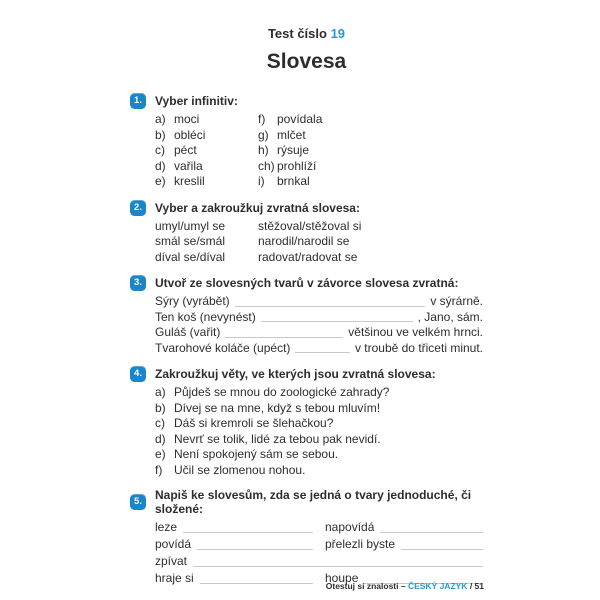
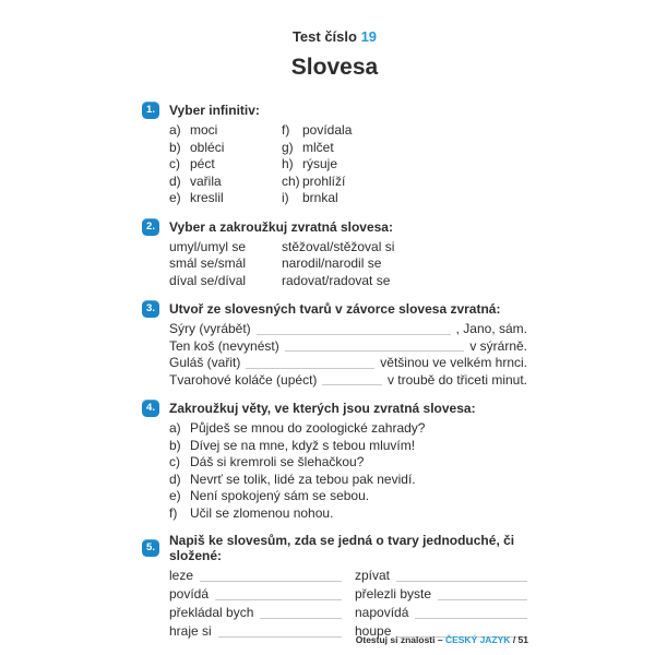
  Test číslo 19
  Slovesa
  1.
  Vyber infinitiv:
  a) moci
  b) obléci
  c) péct
  d) vařila
  e) kreslil
  f) povídala
  g) mlčet
  h) rýsuje
  ch) prohlíží
  i) brnkal
  2.
  Vyber a zakroužkuj zvratná slovesa:
  umyl/umyl se
  smál se/smál
  díval se/díval
  stěžoval/stěžoval si
  narodil/narodil se
  radovat/radovat se
  3.
  Utvoř ze slovesných tvarů v závorce slovesa zvratná:
  Sýry (vyrábět)
- v sýrárně.
+ , Jano, sám.
  Ten koš (nevynést)
- , Jano, sám.
+ v sýrárně.
  Guláš (vařit)
  většinou ve velkém hrnci.
  Tvarohové koláče (upéct)
  v troubě do třiceti minut.
  4.
  Zakroužkuj věty, ve kterých jsou zvratná slovesa:
  a) Půjdeš se mnou do zoologické zahrady?
  b) Dívej se na mne, když s tebou mluvím!
  c) Dáš si kremroli se šlehačkou?
  d) Nevrť se tolik, lidé za tebou pak nevidí.
  e) Není spokojený sám se sebou.
  f) Učil se zlomenou nohou.
  5.
  Napiš ke slovesům, zda se jedná o tvary jednoduché, či složené:
  leze
- napovídá
+ zpívat
  povídá
  přelezli byste
+ překládal bych
- zpívat
+ napovídá
  hraje si
  houpe
  Otestuj si znalosti – ČESKÝ JAZYK / 51
